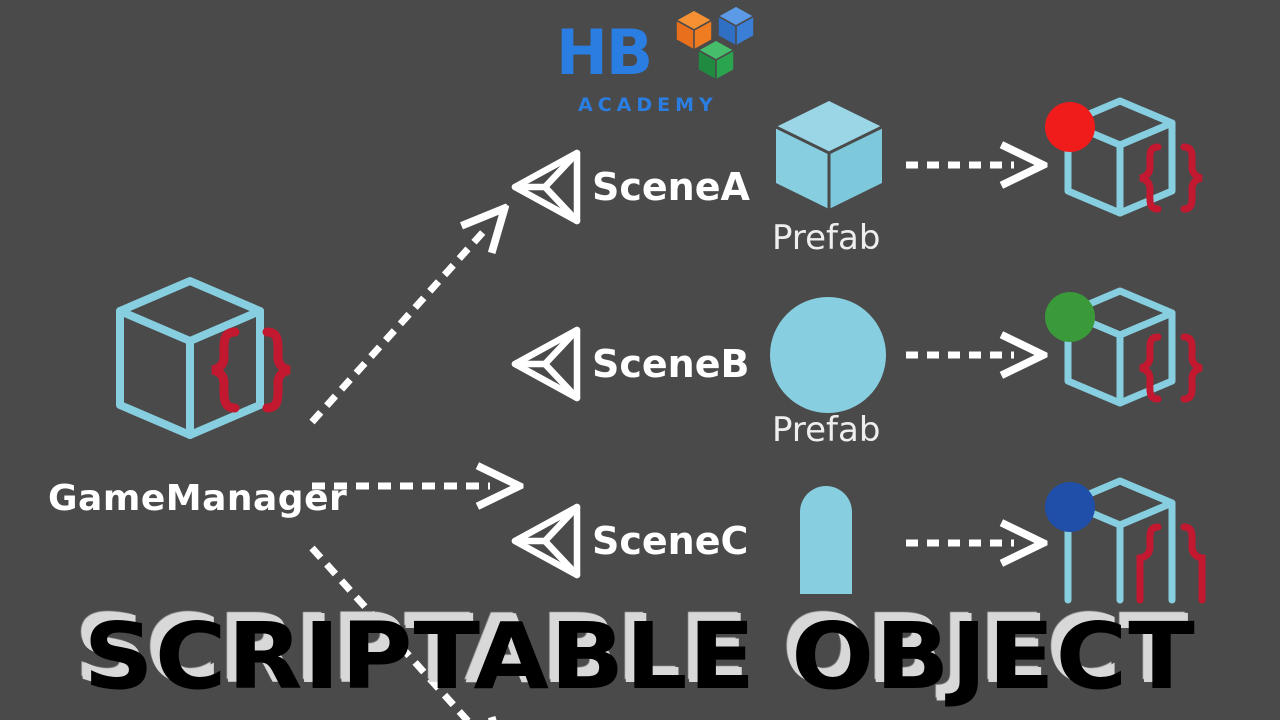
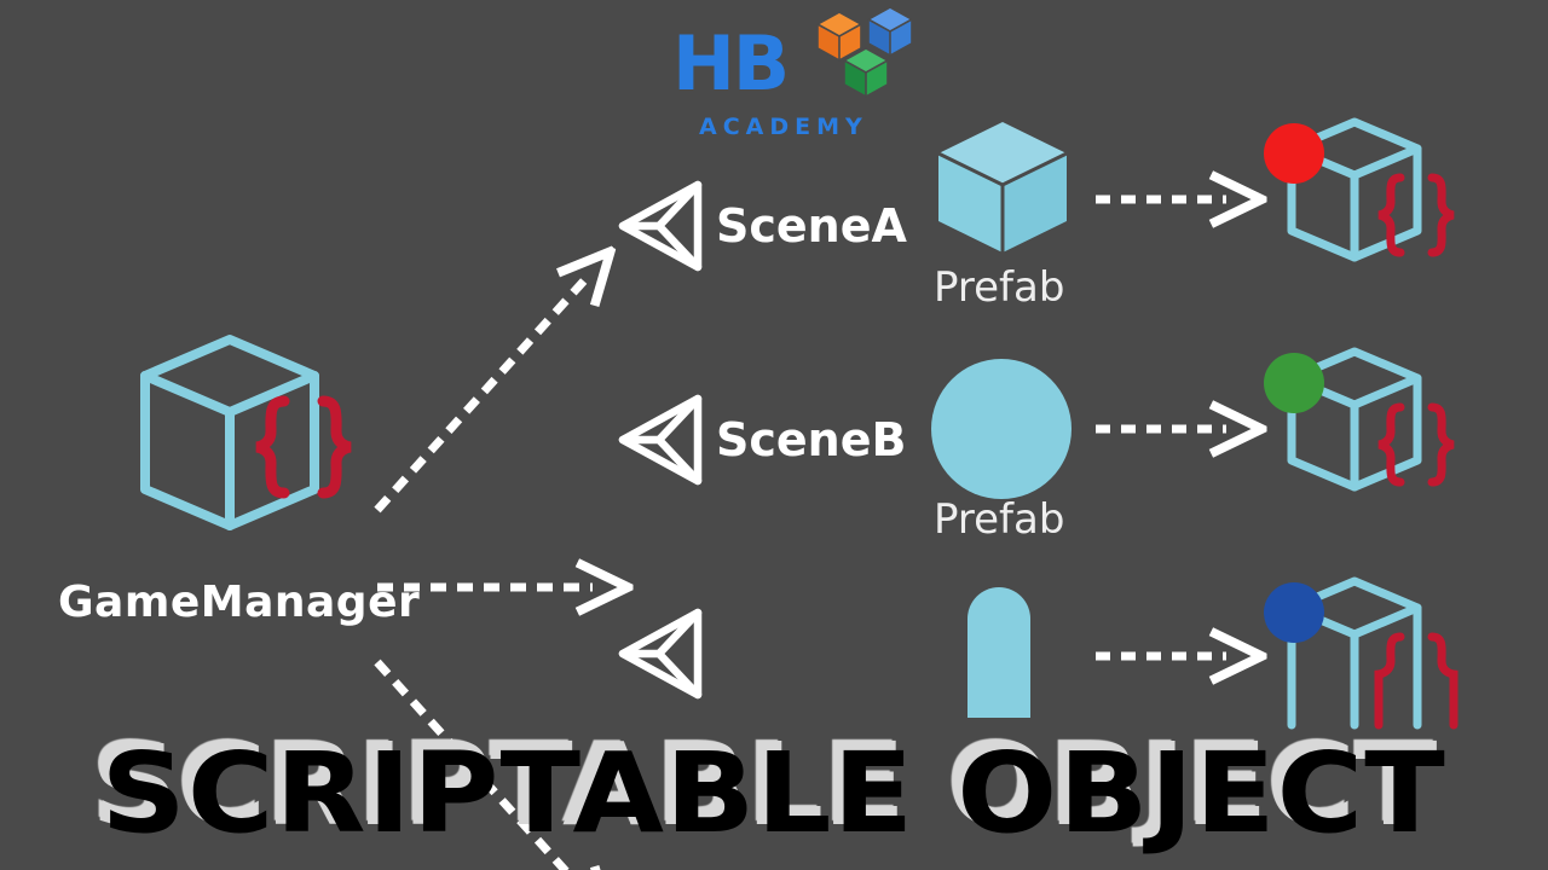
  HB
  ACADEMY
  GameManager
  SceneA
  Prefab
  SceneB
  Prefab
- SceneC
  SCRIPTABLE OBJECT
